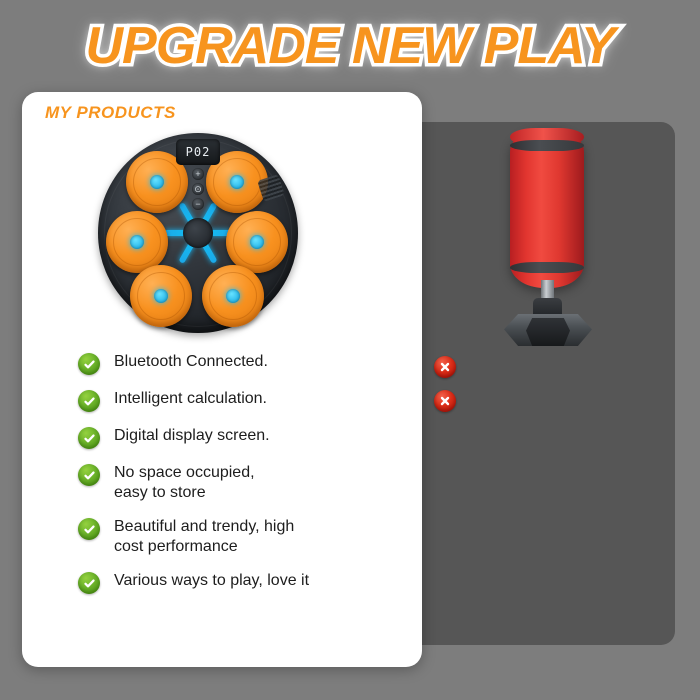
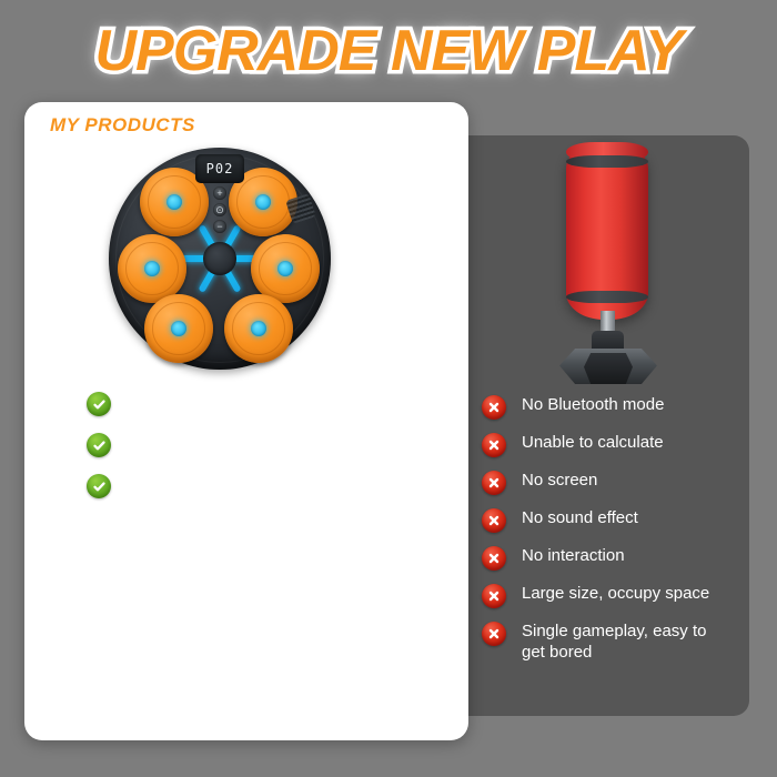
  UPGRADE NEW PLAY
+ No Bluetooth mode
+ Unable to calculate
+ No screen
+ No sound effect
+ No interaction
+ Large size, occupy space
+ Single gameplay, easy to
+ get bored
  MY PRODUCTS
  P02
  +
  ⊙
  −
- Bluetooth Connected.
- Intelligent calculation.
- Digital display screen.
- No space occupied,
- easy to store
- Beautiful and trendy, high
- cost performance
- Various ways to play, love it
